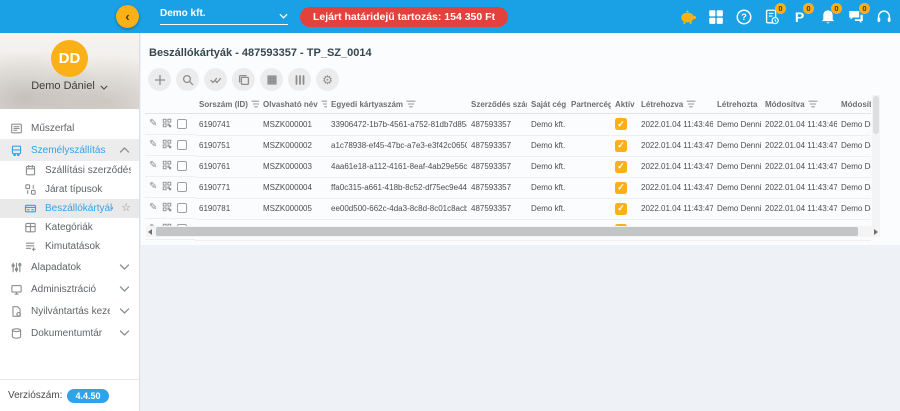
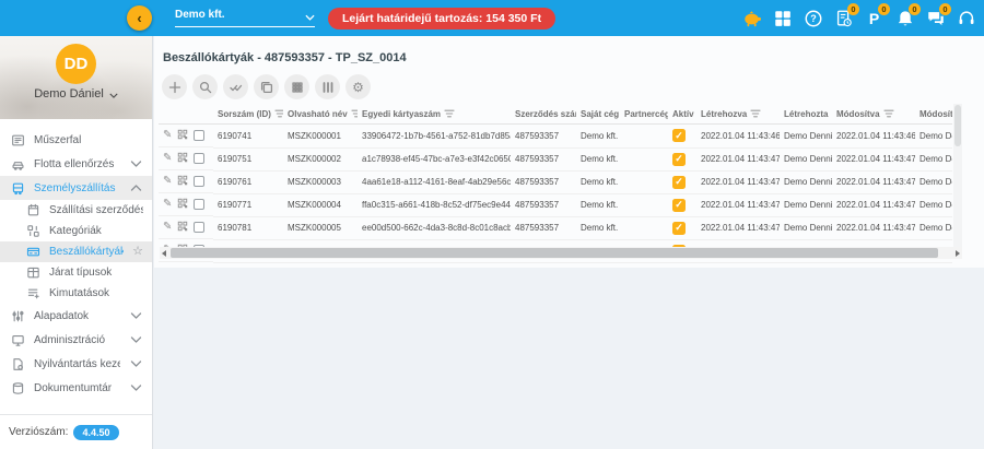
  ‹
  Demo kft.
  Lejárt határidejű tartozás: 154 350 Ft
  ?
  0
  P
  0
  0
  0
  DD
  Demo Dániel
  Műszerfal
+ Flotta ellenőrzés
  Személyszállítás
  Szállítási szerződés
- Járat típusok
+ Kategóriák
  Beszállókártyák
  ☆
- Kategóriák
+ Járat típusok
  Kimutatások
  Alapadatok
  Adminisztráció
  Nyilvántartás keze
  Dokumentumtár
  Verziószám:
  4.4.50
  Beszállókártyák - 487593357 - TP_SZ_0014
  ⚙
  	Sorszám (ID)	Olvasható név	Egyedi kártyaszám	Szerződés szá	Saját cég	Partnercég	Aktív	Létrehozva	Létrehozta	Módosítva	Módosít
  ✎		6190741	MSZK000001	33906472-1b7b-4561-a752-81db7d85	487593357	Demo kft.		✓	2022.01.04 11:43:46	Demo Denni	2022.01.04 11:43:46	Demo D
  ✎		6190751	MSZK000002	a1c78938-ef45-47bc-a7e3-e3f42c065	487593357	Demo kft.		✓	2022.01.04 11:43:47	Demo Denni	2022.01.04 11:43:47	Demo D
  ✎		6190761	MSZK000003	4aa61e18-a112-4161-8eaf-4ab29e56c	487593357	Demo kft.		✓	2022.01.04 11:43:47	Demo Denni	2022.01.04 11:43:47	Demo D
  ✎		6190771	MSZK000004	ffa0c315-a661-418b-8c52-df75ec9e44	487593357	Demo kft.		✓	2022.01.04 11:43:47	Demo Denni	2022.01.04 11:43:47	Demo D
  ✎		6190781	MSZK000005	ee00d500-662c-4da3-8c8d-8c01c8acb	487593357	Demo kft.		✓	2022.01.04 11:43:47	Demo Denni	2022.01.04 11:43:47	Demo D
